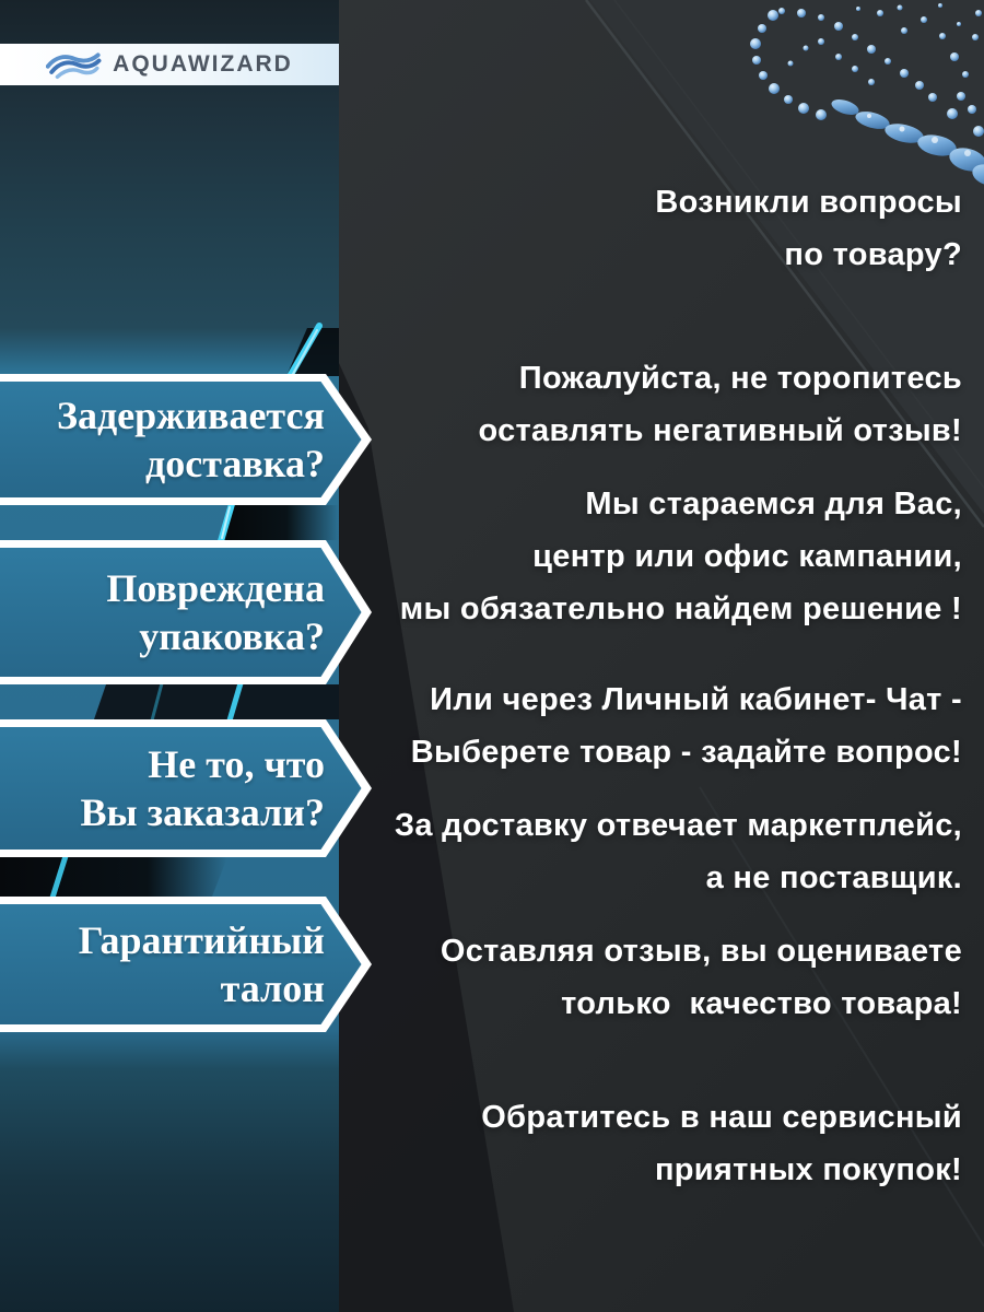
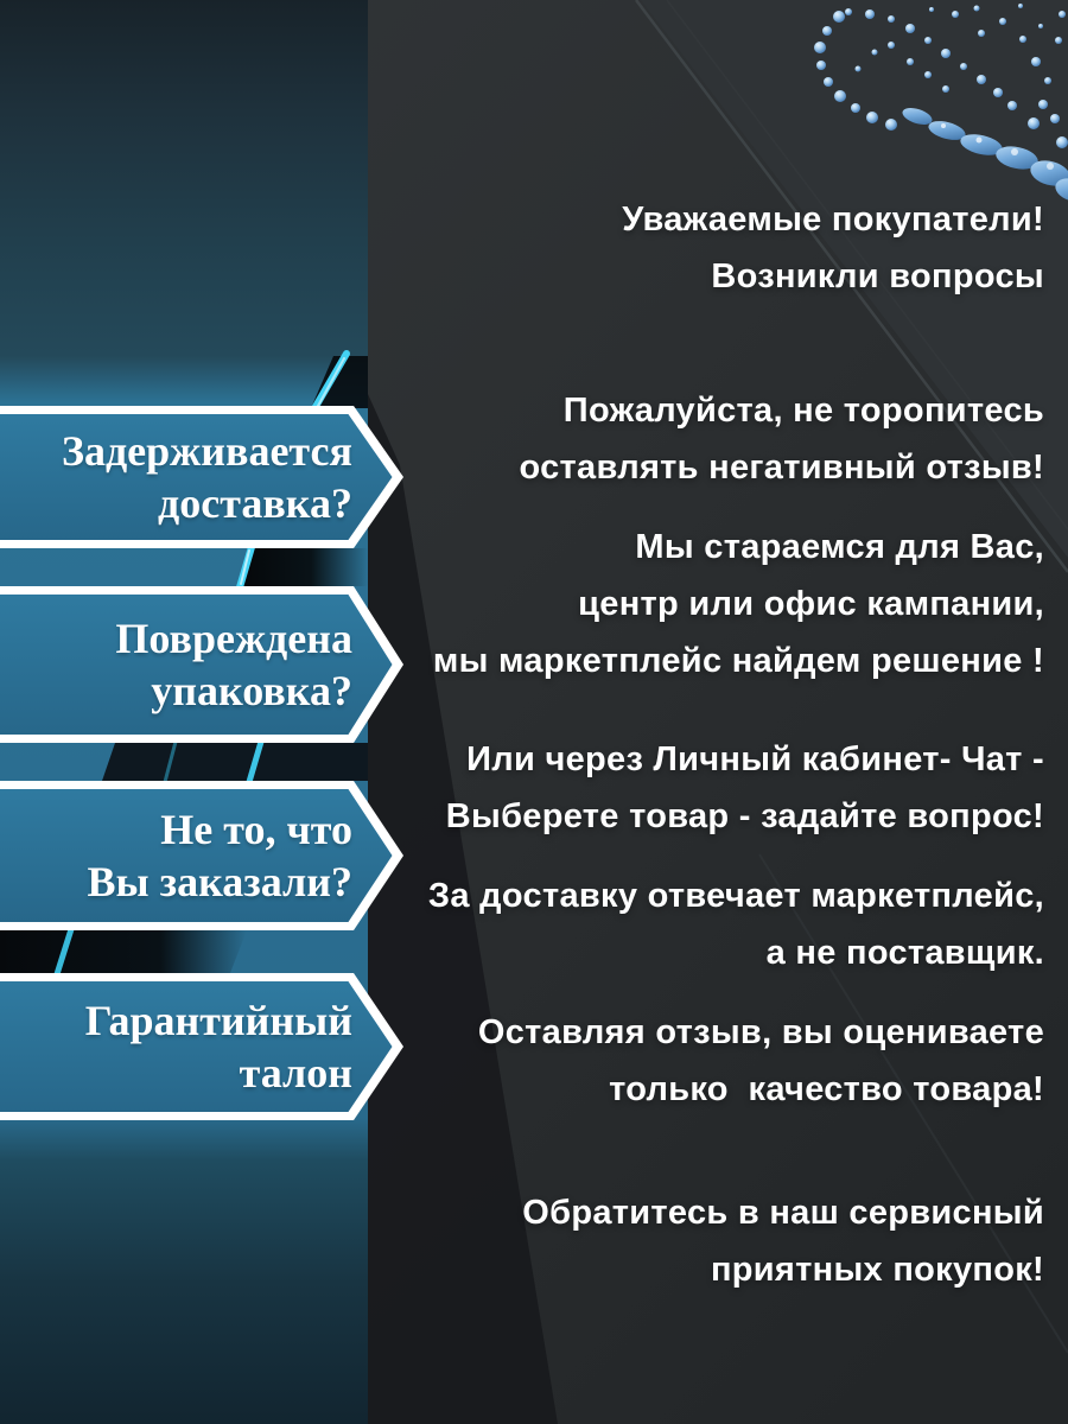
- AQUAWIZARD
  Задерживается
  доставка?
  Повреждена
  упаковка?
  Не то, что
  Вы заказали?
  Гарантийный
  талон
+ Уважаемые покупатели!
  Возникли вопросы
- по товару?
  Пожалуйста, не торопитесь
  оставлять негативный отзыв!
  Мы стараемся для Вас,
  центр или офис кампании,
- мы обязательно найдем решение !
+ мы маркетплейс найдем решение !
  Или через Личный кабинет- Чат -
  Выберете товар - задайте вопрос!
  За доставку отвечает маркетплейс,
  а не поставщик.
  Оставляя отзыв, вы оцениваете
  только качество товара!
  Обратитесь в наш сервисный
  приятных покупок!
